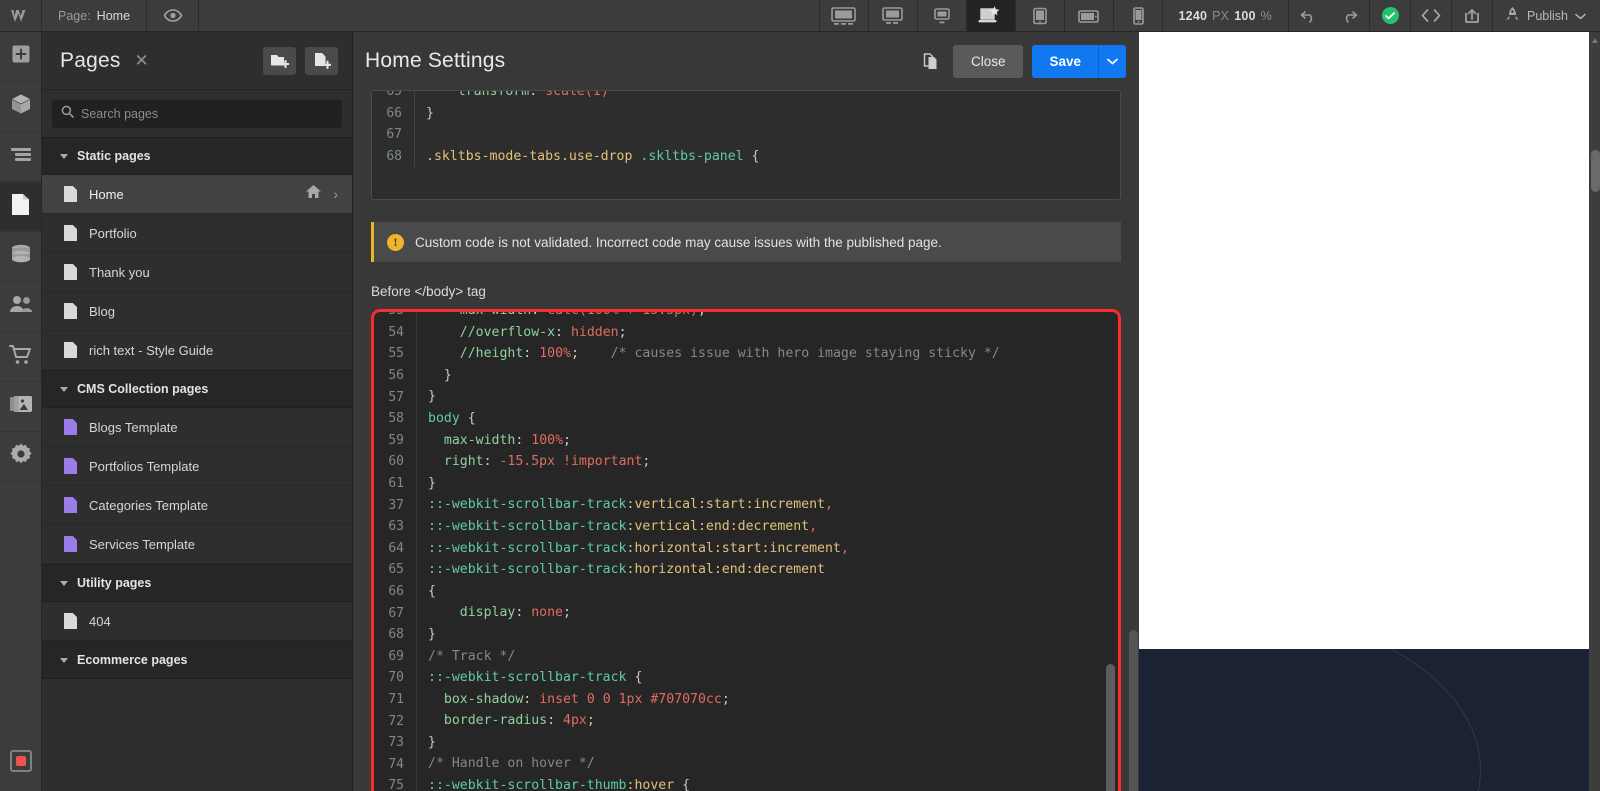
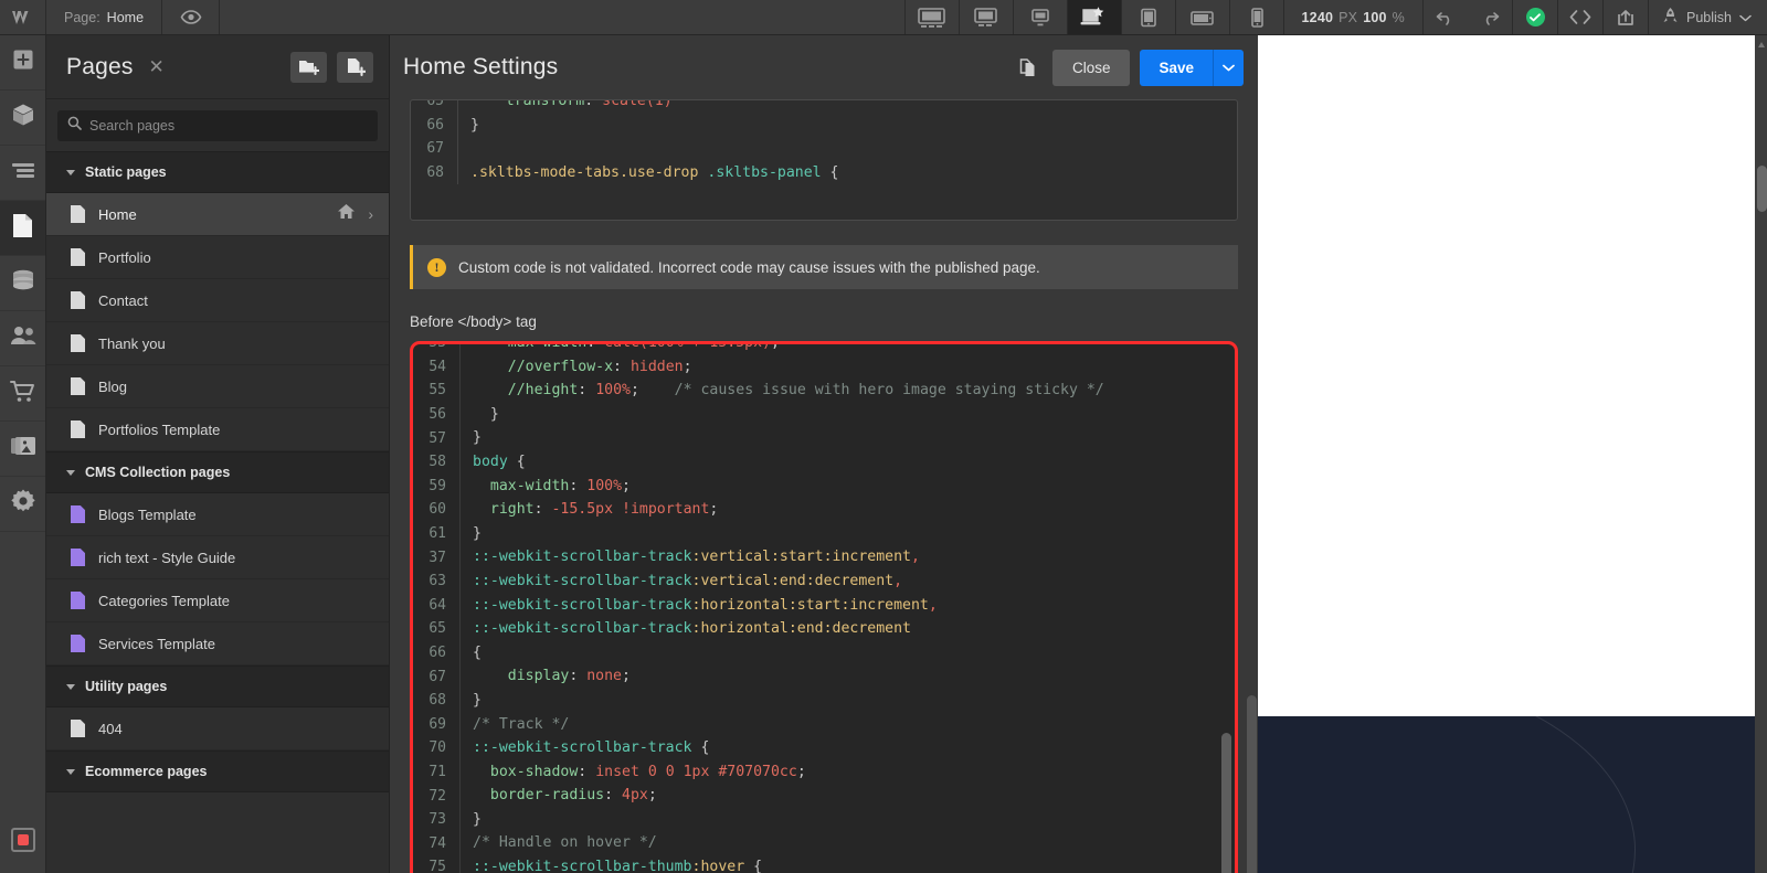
  Page:
  Home
  1240
  PX
  100
  %
  Publish
  Pages
  ✕
  Search pages
  Static pages
  Home
  ›
  Portfolio
+ Contact
  Thank you
  Blog
- rich text - Style Guide
+ Portfolios Template
  CMS Collection pages
  Blogs Template
- Portfolios Template
+ rich text - Style Guide
  Categories Template
  Services Template
  Utility pages
  404
  Ecommerce pages
  Home Settings
  Close
  Save
  65
  transform: scale(1)
  66
  }
  67
  68
  .skltbs-mode-tabs.use-drop .skltbs-panel {
  !
  Custom code is not validated. Incorrect code may cause issues with the published page.
  Before </body> tag
  54
  //overflow-x: hidden;
  55
  //height: 100%; /* causes issue with hero image staying sticky */
  56
  }
  57
  }
  58
  body {
  59
  max-width: 100%;
  60
  right: -15.5px !important;
  61
  }
  37
  ::-webkit-scrollbar-track:vertical:start:increment,
  63
  ::-webkit-scrollbar-track:vertical:end:decrement,
  64
  ::-webkit-scrollbar-track:horizontal:start:increment,
  65
  ::-webkit-scrollbar-track:horizontal:end:decrement
  66
  {
  67
  display: none;
  68
  }
  69
  /* Track */
  70
  ::-webkit-scrollbar-track {
  71
  box-shadow: inset 0 0 1px #707070cc;
  72
  border-radius: 4px;
  73
  }
  74
  /* Handle on hover */
  75
  ::-webkit-scrollbar-thumb:hover {
